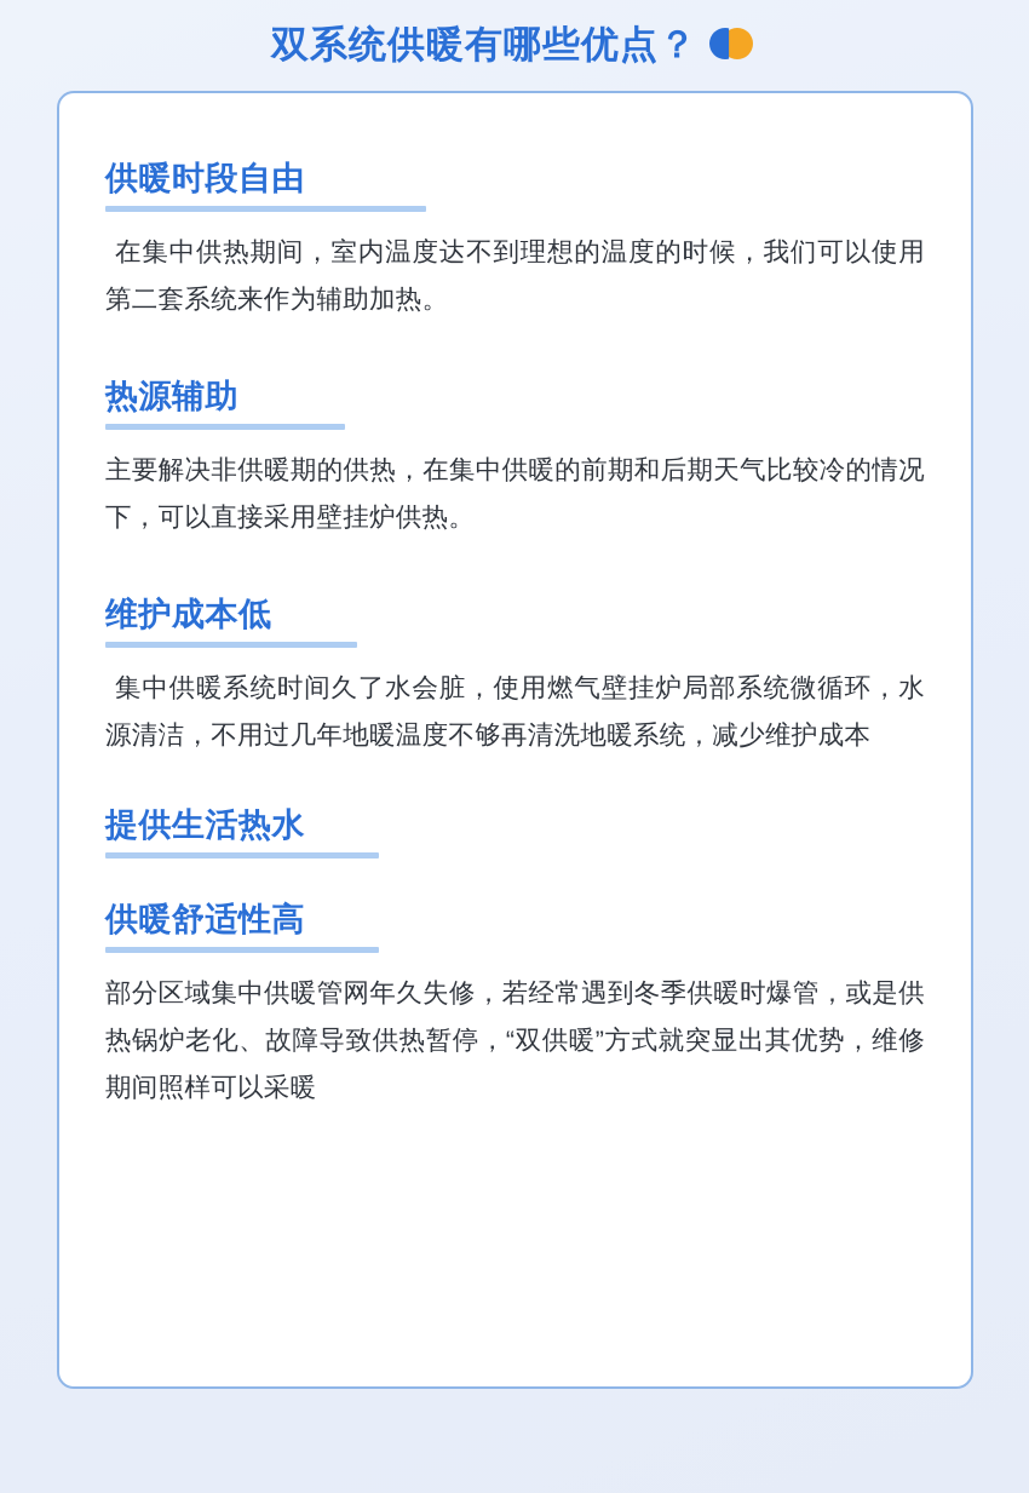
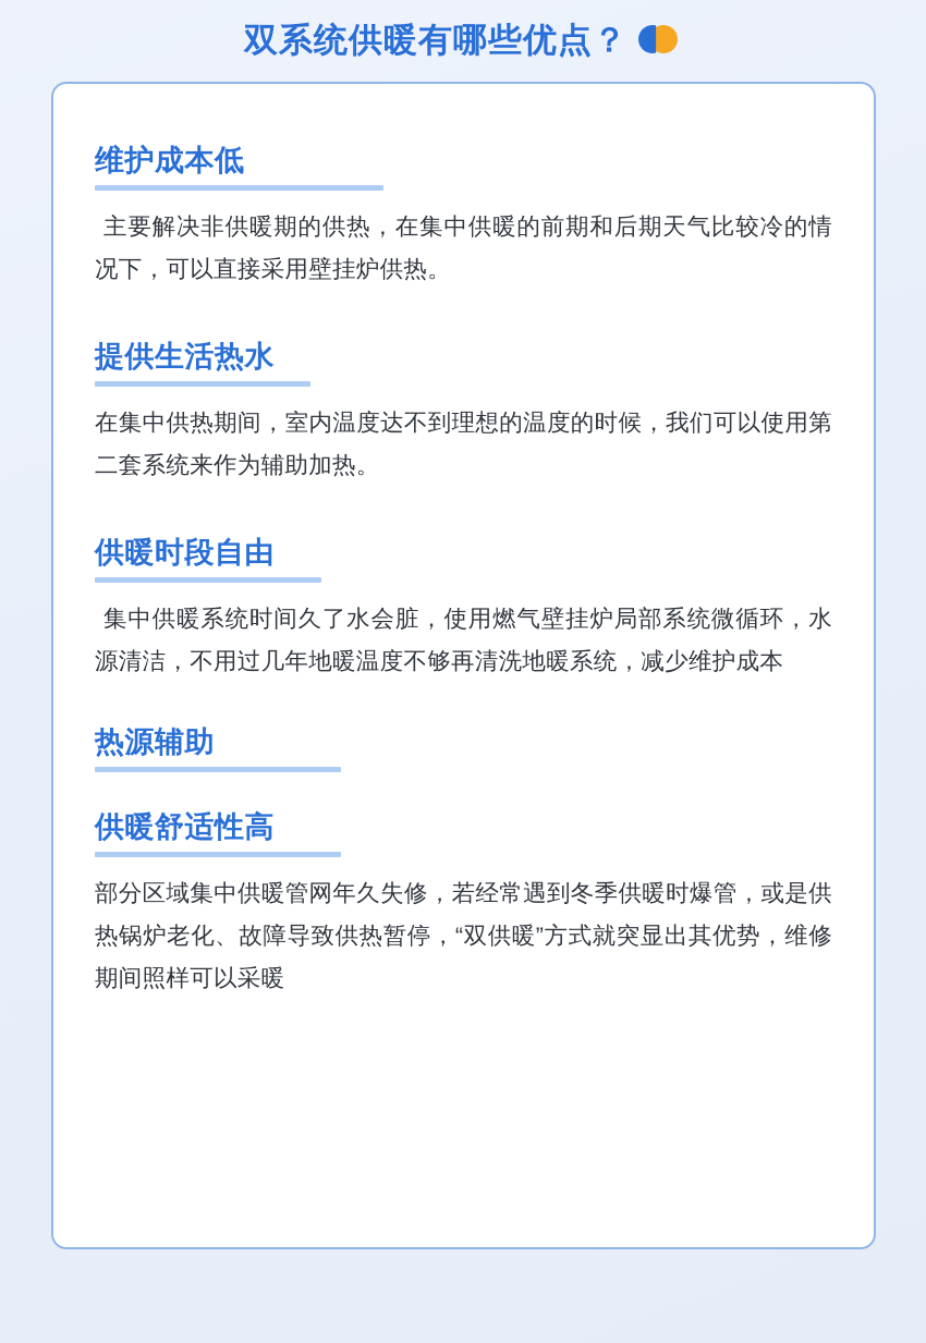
  双系统供暖有哪些优点？
- 供暖时段自由
+ 维护成本低
- 在集中供热期间，室内温度达不到理想的温度的时候，我们可以使用第二套系统来作为辅助加热。
+ 主要解决非供暖期的供热，在集中供暖的前期和后期天气比较冷的情况下，可以直接采用壁挂炉供热。
- 热源辅助
+ 提供生活热水
- 主要解决非供暖期的供热，在集中供暖的前期和后期天气比较冷的情况下，可以直接采用壁挂炉供热。
+ 在集中供热期间，室内温度达不到理想的温度的时候，我们可以使用第二套系统来作为辅助加热。
- 维护成本低
+ 供暖时段自由
  集中供暖系统时间久了水会脏，使用燃气壁挂炉局部系统微循环，水源清洁，不用过几年地暖温度不够再清洗地暖系统，减少维护成本
- 提供生活热水
+ 热源辅助
  供暖舒适性高
  部分区域集中供暖管网年久失修，若经常遇到冬季供暖时爆管，或是供热锅炉老化、故障导致供热暂停，“双供暖”方式就突显出其优势，维修期间照样可以采暖
